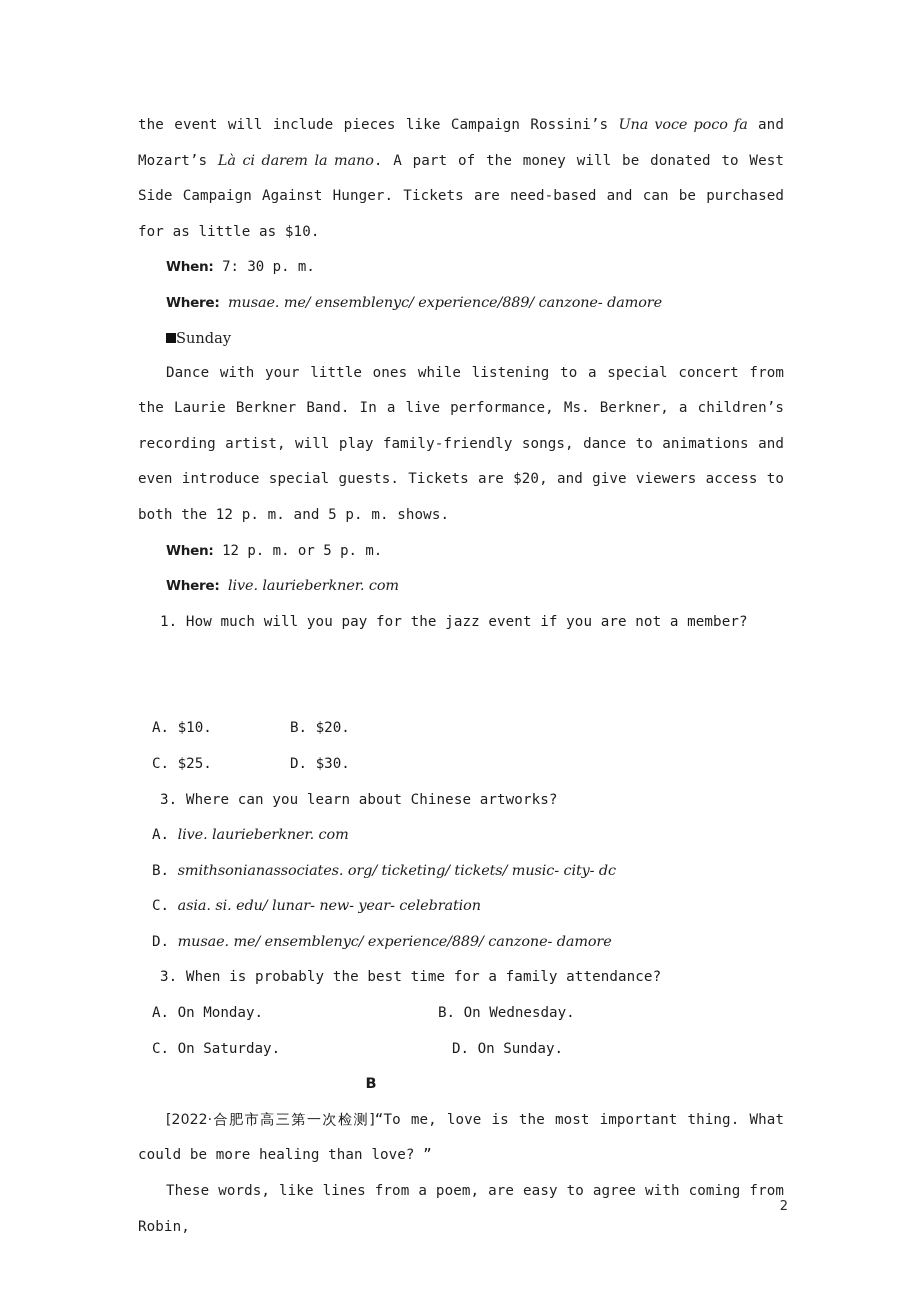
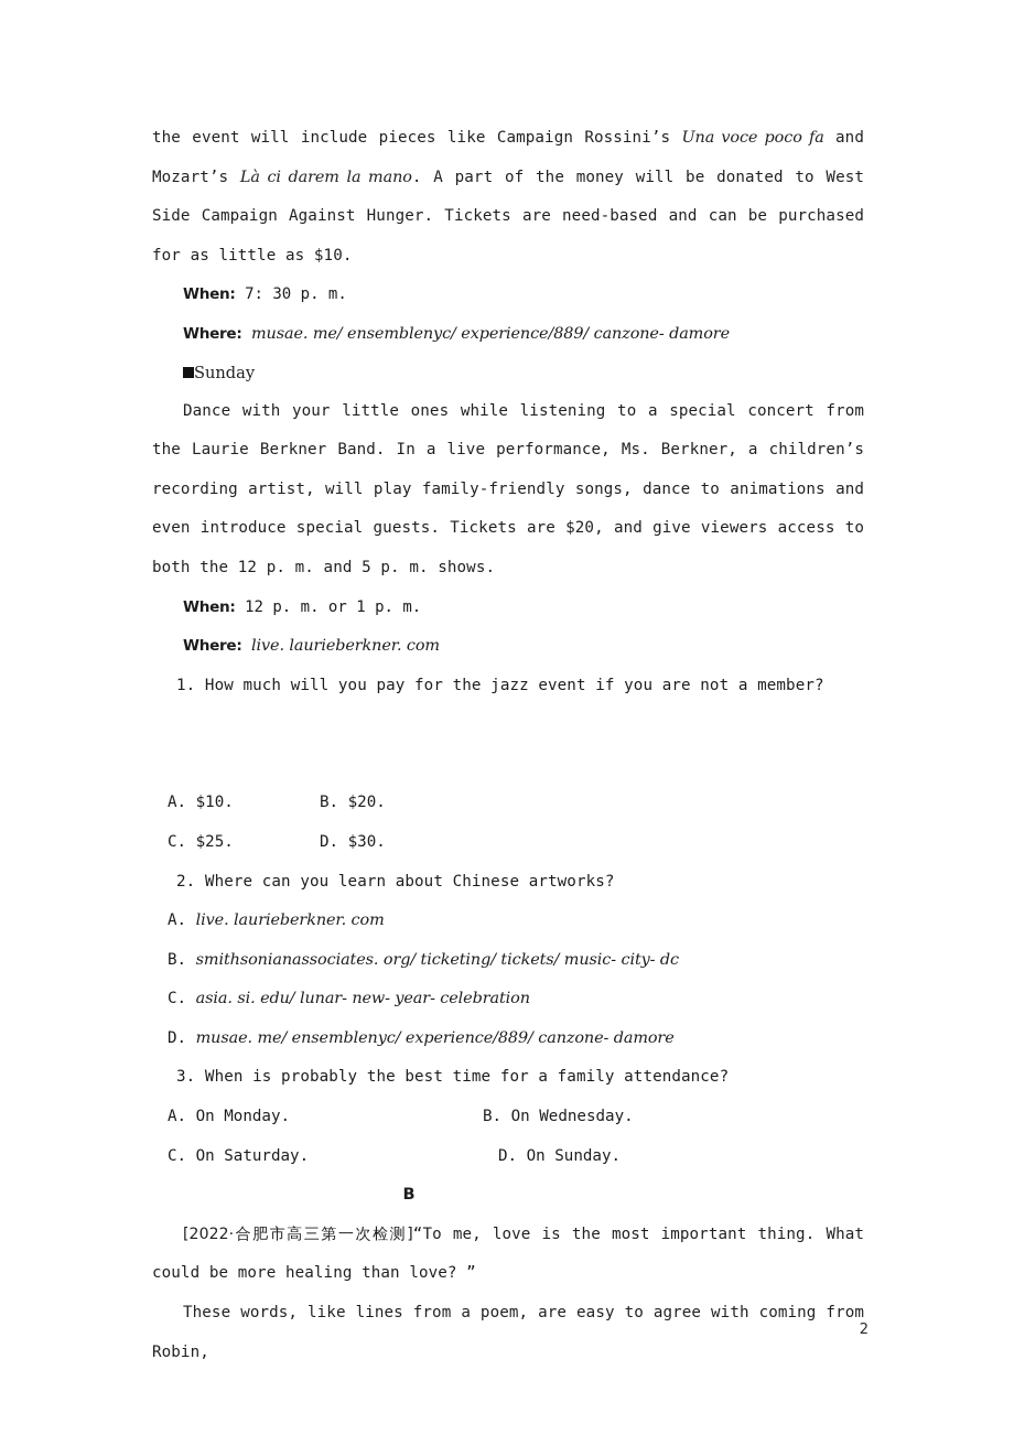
  the event will include pieces like Campaign Rossini’s Una voce poco fa and Mozart’s Là ci darem la mano. A part of the money will be donated to West Side Campaign Against Hunger. Tickets are need-based and can be purchased for as little as $10.
  When: 7: 30 p. m.
  Where: musae. me/ ensemblenyc/ experience/889/ canzone- damore
  Sunday
  Dance with your little ones while listening to a special concert from the Laurie Berkner Band. In a live performance, Ms. Berkner, a children’s recording artist, will play family-friendly songs, dance to animations and even introduce special guests. Tickets are $20, and give viewers access to both the 12 p. m. and 5 p. m. shows.
- When: 12 p. m. or 5 p. m.
+ When: 12 p. m. or 1 p. m.
  Where: live. laurieberkner. com
  1. How much will you pay for the jazz event if you are not a member?
  A. $10.
  B. $20.
  C. $25.
  D. $30.
- 3. Where can you learn about Chinese artworks?
+ 2. Where can you learn about Chinese artworks?
  A. live. laurieberkner. com
  B. smithsonianassociates. org/ ticketing/ tickets/ music- city- dc
  C. asia. si. edu/ lunar- new- year- celebration
  D. musae. me/ ensemblenyc/ experience/889/ canzone- damore
  3. When is probably the best time for a family attendance?
  A. On Monday.
  B. On Wednesday.
  C. On Saturday.
  D. On Sunday.
  B
  [2022·合肥市高三第一次检测]“To me, love is the most important thing. What could be more healing than love? ”
  These words, like lines from a poem, are easy to agree with coming from Robin,
  2
